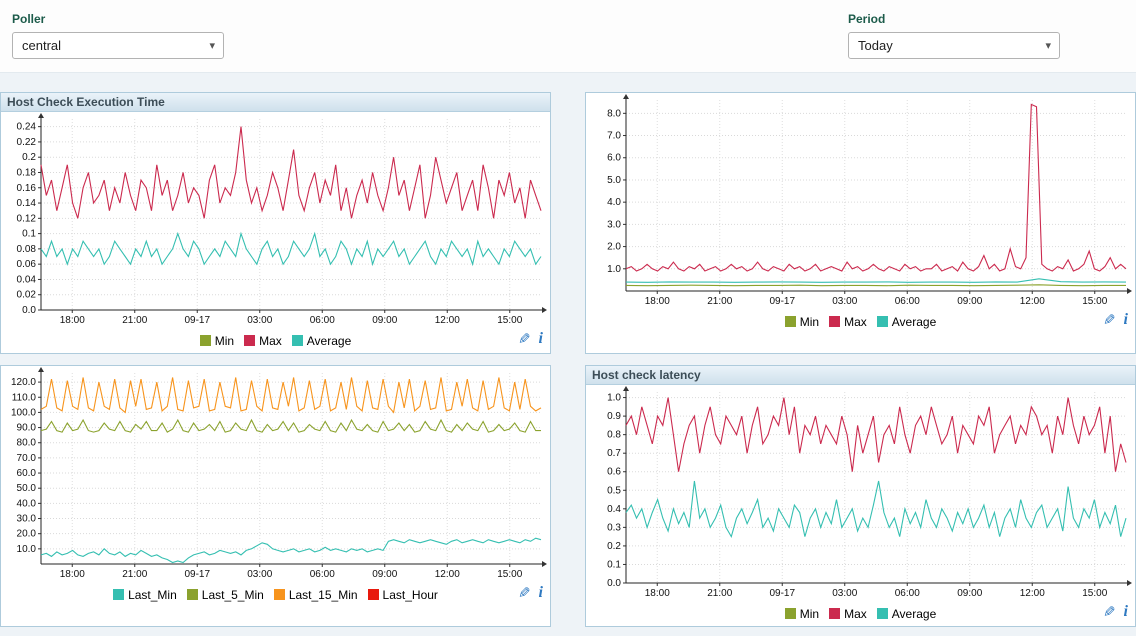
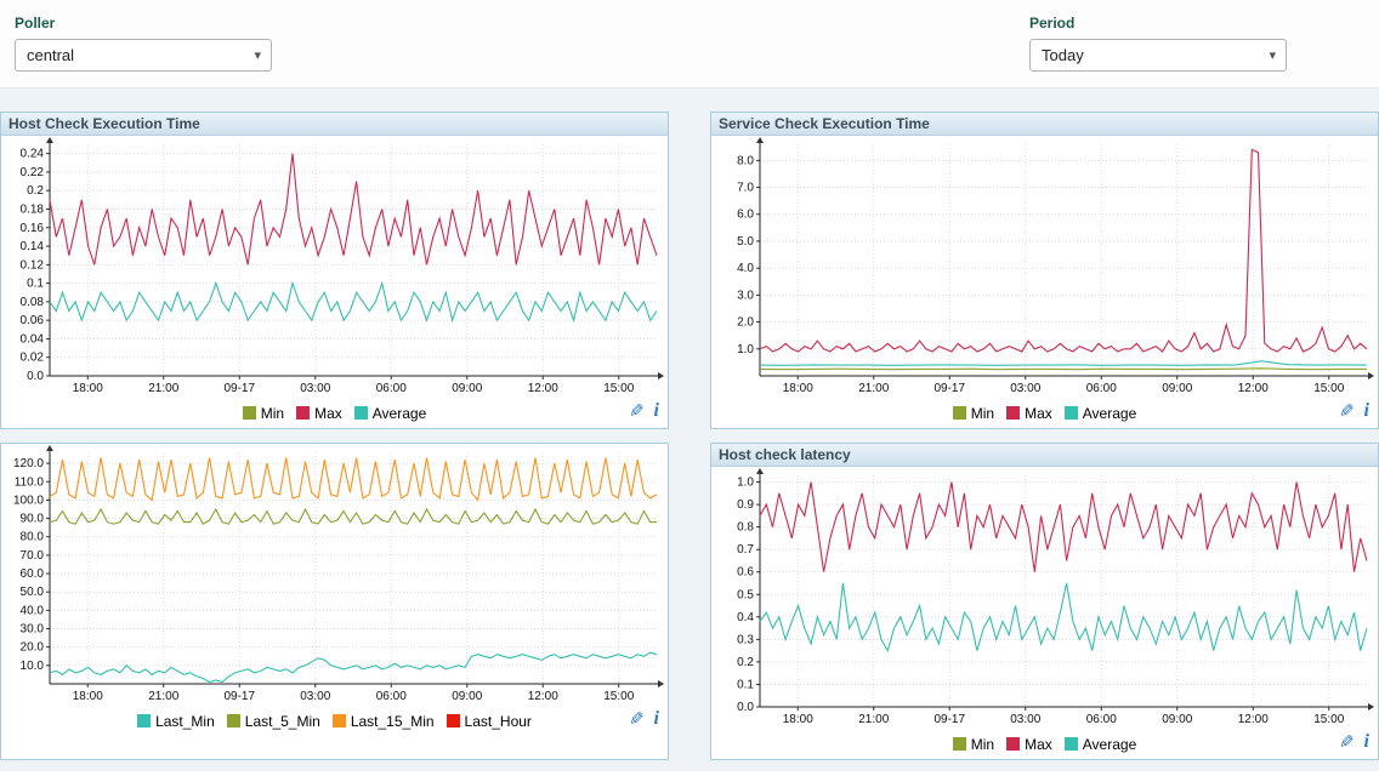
  Poller
  central
  ▾
  Period
  Today
  ▾
  Host Check Execution Time
  0.0
  0.02
  0.04
  0.06
  0.08
  0.1
  0.12
  0.14
  0.16
  0.18
  0.2
  0.22
  0.24
  18:00
  21:00
  09-17
  03:00
  06:00
  09:00
  12:00
  15:00
  Min
  Max
  Average
  i
+ Service Check Execution Time
  1.0
  2.0
  3.0
  4.0
  5.0
  6.0
  7.0
  8.0
  18:00
  21:00
  09-17
  03:00
  06:00
  09:00
  12:00
  15:00
  Min
  Max
  Average
  i
  10.0
  20.0
  30.0
  40.0
  50.0
  60.0
  70.0
  80.0
  90.0
  100.0
  110.0
  120.0
  18:00
  21:00
  09-17
  03:00
  06:00
  09:00
  12:00
  15:00
  Last_Min
  Last_5_Min
  Last_15_Min
  Last_Hour
  i
  Host check latency
  0.0
  0.1
  0.2
  0.3
  0.4
  0.5
  0.6
  0.7
  0.8
  0.9
  1.0
  18:00
  21:00
  09-17
  03:00
  06:00
  09:00
  12:00
  15:00
  Min
  Max
  Average
  i
